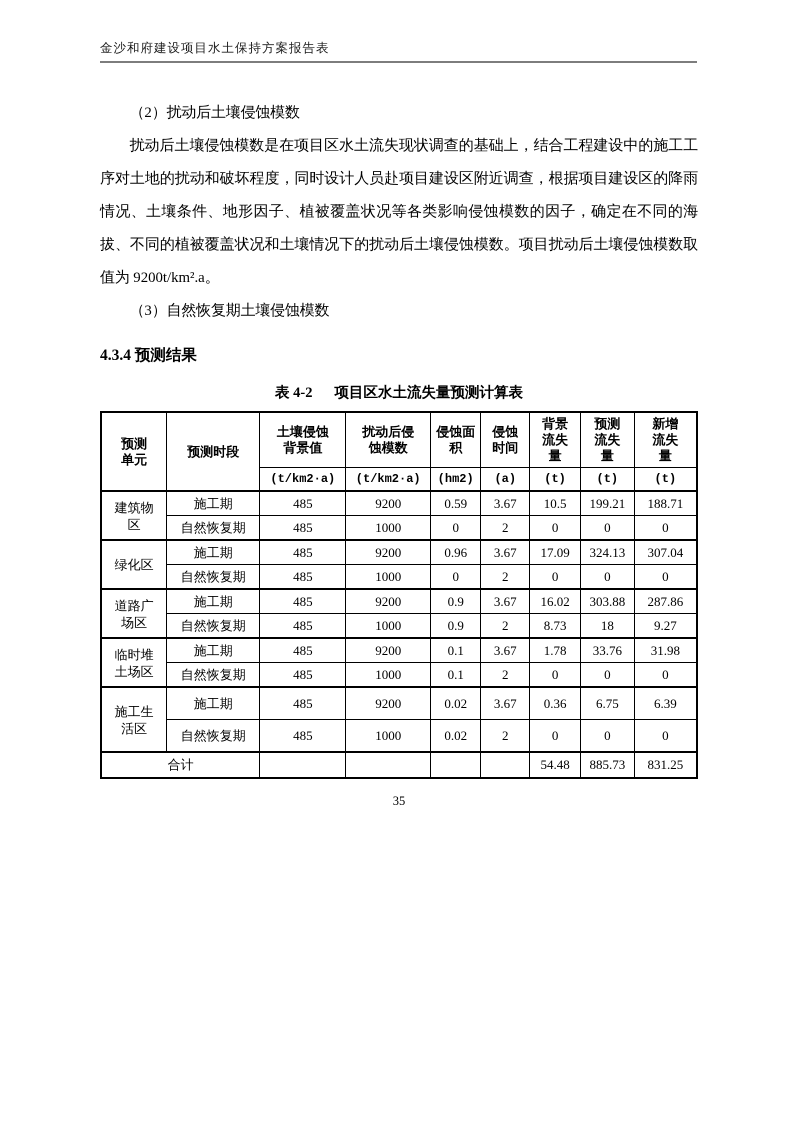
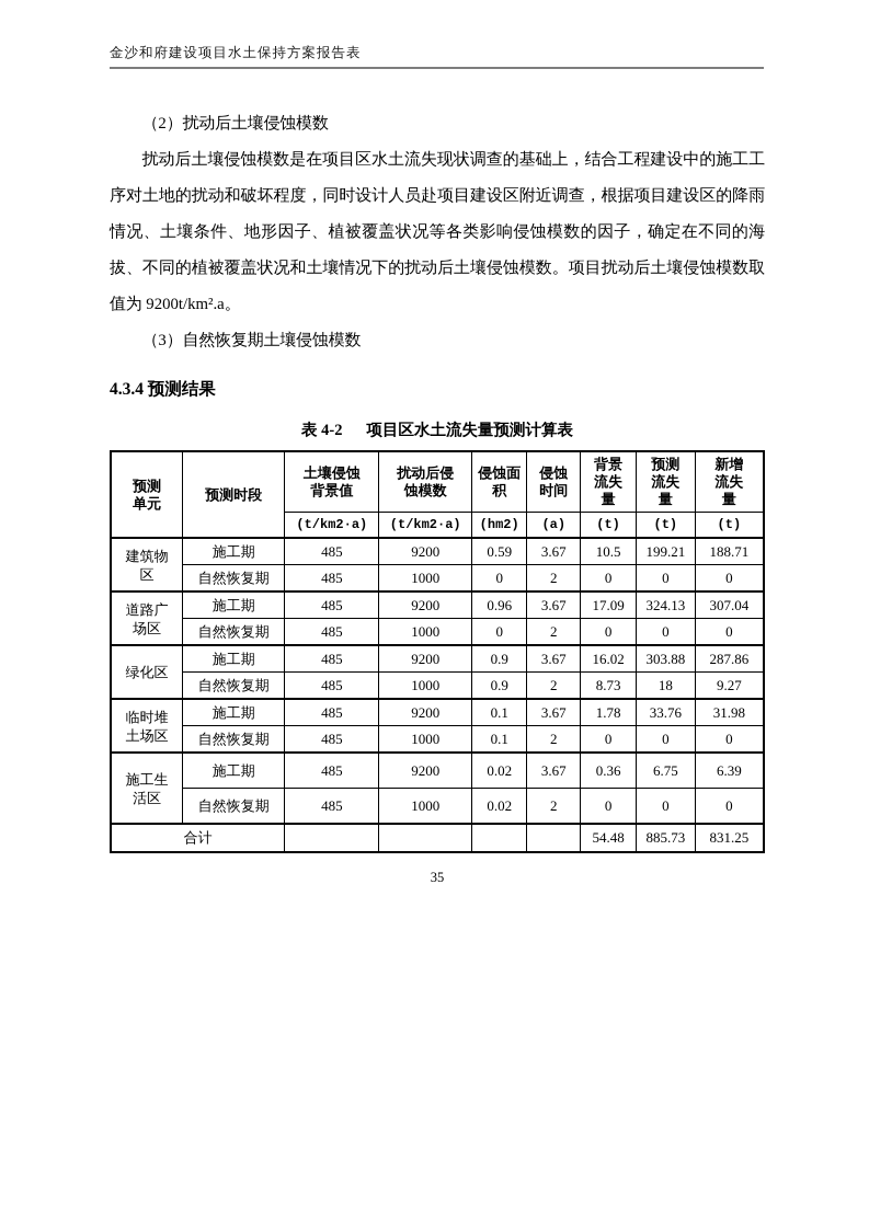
  金沙和府建设项目水土保持方案报告表
  （2）扰动后土壤侵蚀模数
  扰动后土壤侵蚀模数是在项目区水土流失现状调查的基础上，结合工程建设中的施工工序对土地的扰动和破坏程度，同时设计人员赴项目建设区附近调查，根据项目建设区的降雨情况、土壤条件、地形因子、植被覆盖状况等各类影响侵蚀模数的因子，确定在不同的海拔、不同的植被覆盖状况和土壤情况下的扰动后土壤侵蚀模数。项目扰动后土壤侵蚀模数取值为 9200t/km².a。
  （3）自然恢复期土壤侵蚀模数
  4.3.4 预测结果
  表 4-2 项目区水土流失量预测计算表
  预测 单元	预测时段	土壤侵蚀 背景值	扰动后侵 蚀模数	侵蚀面 积	侵蚀 时间	背景 流失 量	预测 流失 量	新增 流失 量
  (t/km2·a)	(t/km2·a)	(hm2)	(a)	(t)	(t)	(t)
  建筑物 区	施工期	485	9200	0.59	3.67	10.5	199.21	188.71
  自然恢复期	485	1000	0	2	0	0	0
- 绿化区	施工期	485	9200	0.96	3.67	17.09	324.13	307.04
+ 道路广 场区	施工期	485	9200	0.96	3.67	17.09	324.13	307.04
  自然恢复期	485	1000	0	2	0	0	0
- 道路广 场区	施工期	485	9200	0.9	3.67	16.02	303.88	287.86
+ 绿化区	施工期	485	9200	0.9	3.67	16.02	303.88	287.86
  自然恢复期	485	1000	0.9	2	8.73	18	9.27
  临时堆 土场区	施工期	485	9200	0.1	3.67	1.78	33.76	31.98
  自然恢复期	485	1000	0.1	2	0	0	0
  施工生 活区	施工期	485	9200	0.02	3.67	0.36	6.75	6.39
  自然恢复期	485	1000	0.02	2	0	0	0
  合计					54.48	885.73	831.25
  35
